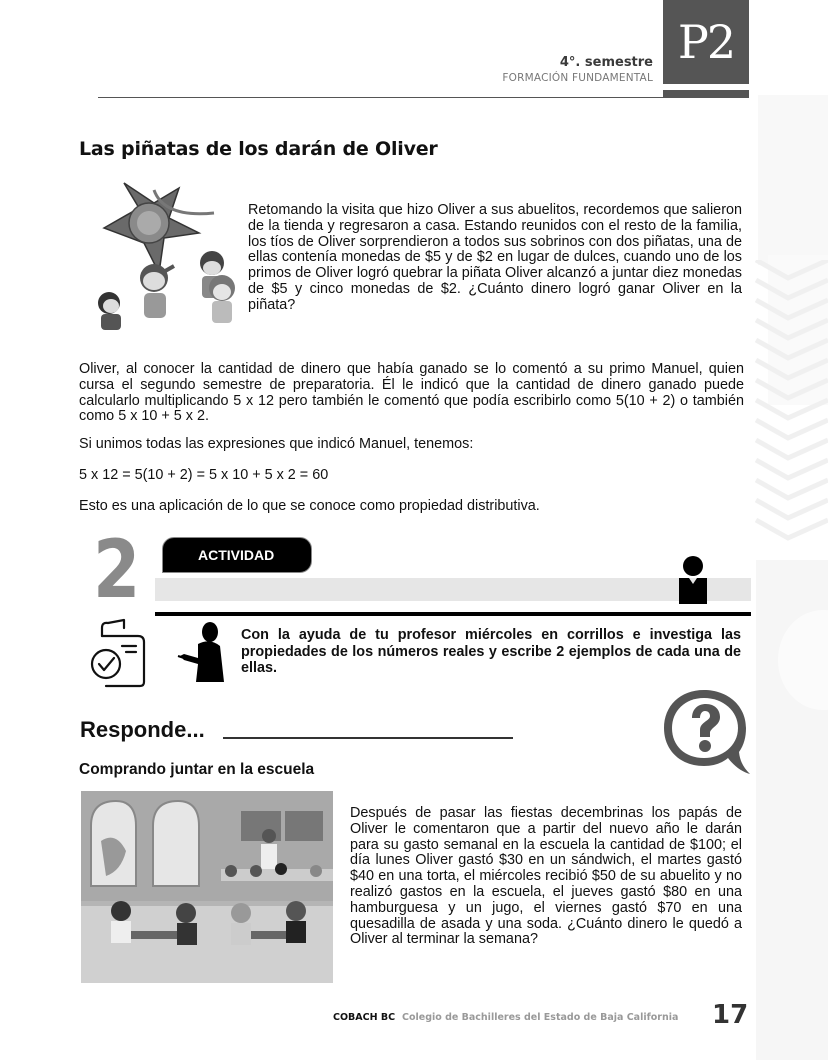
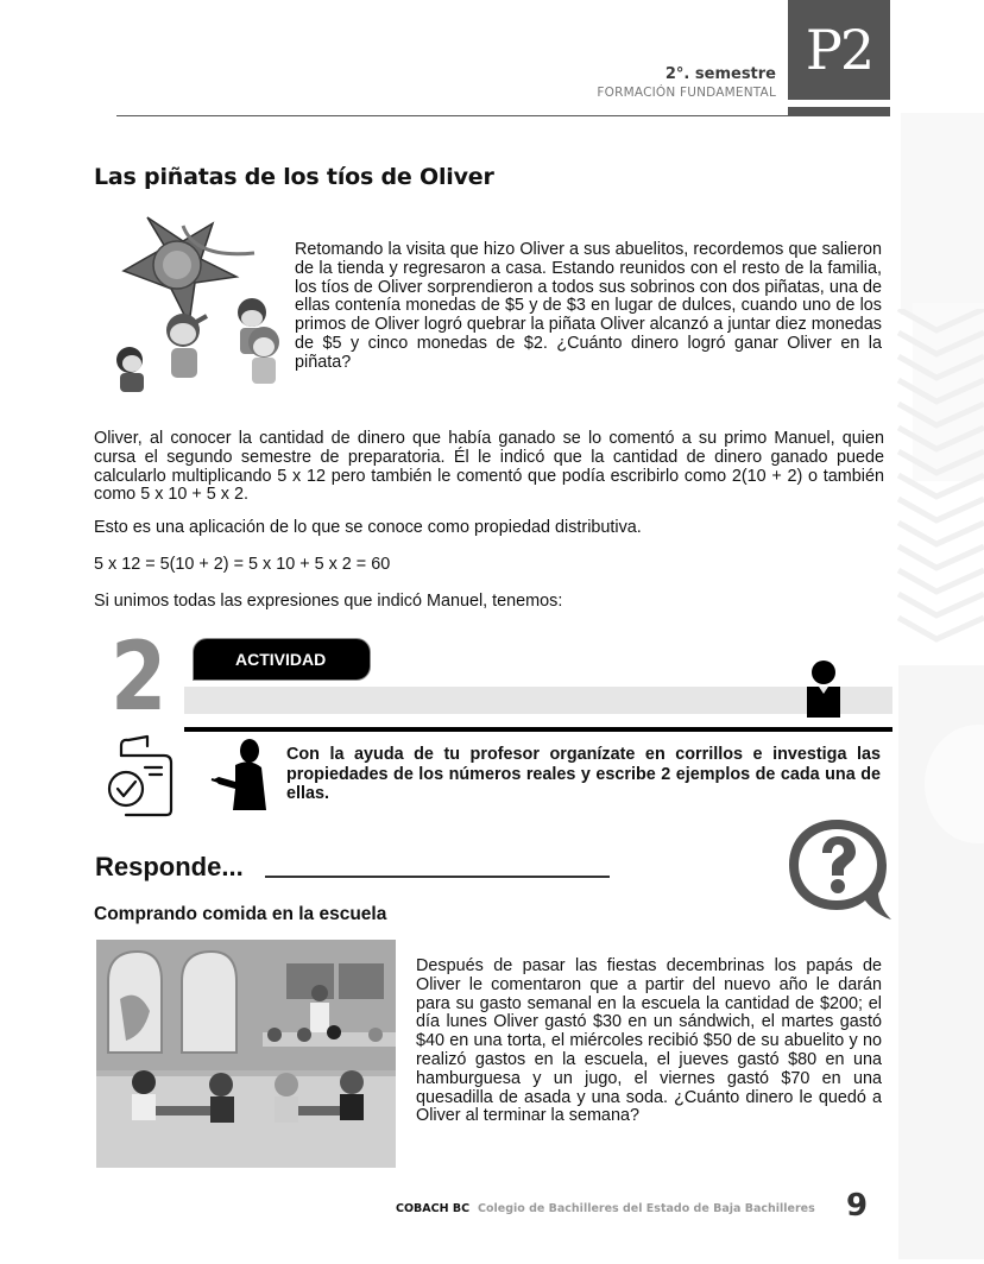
- 4°. semestre
+ 2°. semestre
  FORMACIÓN FUNDAMENTAL
  P2
- Las piñatas de los darán de Oliver
+ Las piñatas de los tíos de Oliver
- Retomando la visita que hizo Oliver a sus abuelitos, recordemos que salieron de la tienda y regresaron a casa. Estando reunidos con el resto de la familia, los tíos de Oliver sorprendieron a todos sus sobrinos con dos piñatas, una de ellas contenía monedas de $5 y de $2 en lugar de dulces, cuando uno de los primos de Oliver logró quebrar la piñata Oliver alcanzó a juntar diez monedas de $5 y cinco monedas de $2. ¿Cuánto dinero logró ganar Oliver en la piñata?
+ Retomando la visita que hizo Oliver a sus abuelitos, recordemos que salieron de la tienda y regresaron a casa. Estando reunidos con el resto de la familia, los tíos de Oliver sorprendieron a todos sus sobrinos con dos piñatas, una de ellas contenía monedas de $5 y de $3 en lugar de dulces, cuando uno de los primos de Oliver logró quebrar la piñata Oliver alcanzó a juntar diez monedas de $5 y cinco monedas de $2. ¿Cuánto dinero logró ganar Oliver en la piñata?
- Oliver, al conocer la cantidad de dinero que había ganado se lo comentó a su primo Manuel, quien cursa el segundo semestre de preparatoria. Él le indicó que la cantidad de dinero ganado puede calcularlo multiplicando 5 x 12 pero también le comentó que podía escribirlo como 5(10 + 2) o también como 5 x 10 + 5 x 2.
+ Oliver, al conocer la cantidad de dinero que había ganado se lo comentó a su primo Manuel, quien cursa el segundo semestre de preparatoria. Él le indicó que la cantidad de dinero ganado puede calcularlo multiplicando 5 x 12 pero también le comentó que podía escribirlo como 2(10 + 2) o también como 5 x 10 + 5 x 2.
- Si unimos todas las expresiones que indicó Manuel, tenemos:
+ Esto es una aplicación de lo que se conoce como propiedad distributiva.
  5 x 12 = 5(10 + 2) = 5 x 10 + 5 x 2 = 60
- Esto es una aplicación de lo que se conoce como propiedad distributiva.
+ Si unimos todas las expresiones que indicó Manuel, tenemos:
  2
  ACTIVIDAD
- Con la ayuda de tu profesor miércoles en corrillos e investiga las propiedades de los números reales y escribe 2 ejemplos de cada una de ellas.
+ Con la ayuda de tu profesor organízate en corrillos e investiga las propiedades de los números reales y escribe 2 ejemplos de cada una de ellas.
  Responde...
- Comprando juntar en la escuela
+ Comprando comida en la escuela
- Después de pasar las fiestas decembrinas los papás de Oliver le comentaron que a partir del nuevo año le darán para su gasto semanal en la escuela la cantidad de $100; el día lunes Oliver gastó $30 en un sándwich, el martes gastó $40 en una torta, el miércoles recibió $50 de su abuelito y no realizó gastos en la escuela, el jueves gastó $80 en una hamburguesa y un jugo, el viernes gastó $70 en una quesadilla de asada y una soda. ¿Cuánto dinero le quedó a Oliver al terminar la semana?
+ Después de pasar las fiestas decembrinas los papás de Oliver le comentaron que a partir del nuevo año le darán para su gasto semanal en la escuela la cantidad de $200; el día lunes Oliver gastó $30 en un sándwich, el martes gastó $40 en una torta, el miércoles recibió $50 de su abuelito y no realizó gastos en la escuela, el jueves gastó $80 en una hamburguesa y un jugo, el viernes gastó $70 en una quesadilla de asada y una soda. ¿Cuánto dinero le quedó a Oliver al terminar la semana?
  COBACH BC
- Colegio de Bachilleres del Estado de Baja California
+ Colegio de Bachilleres del Estado de Baja Bachilleres
- 17
+ 9
